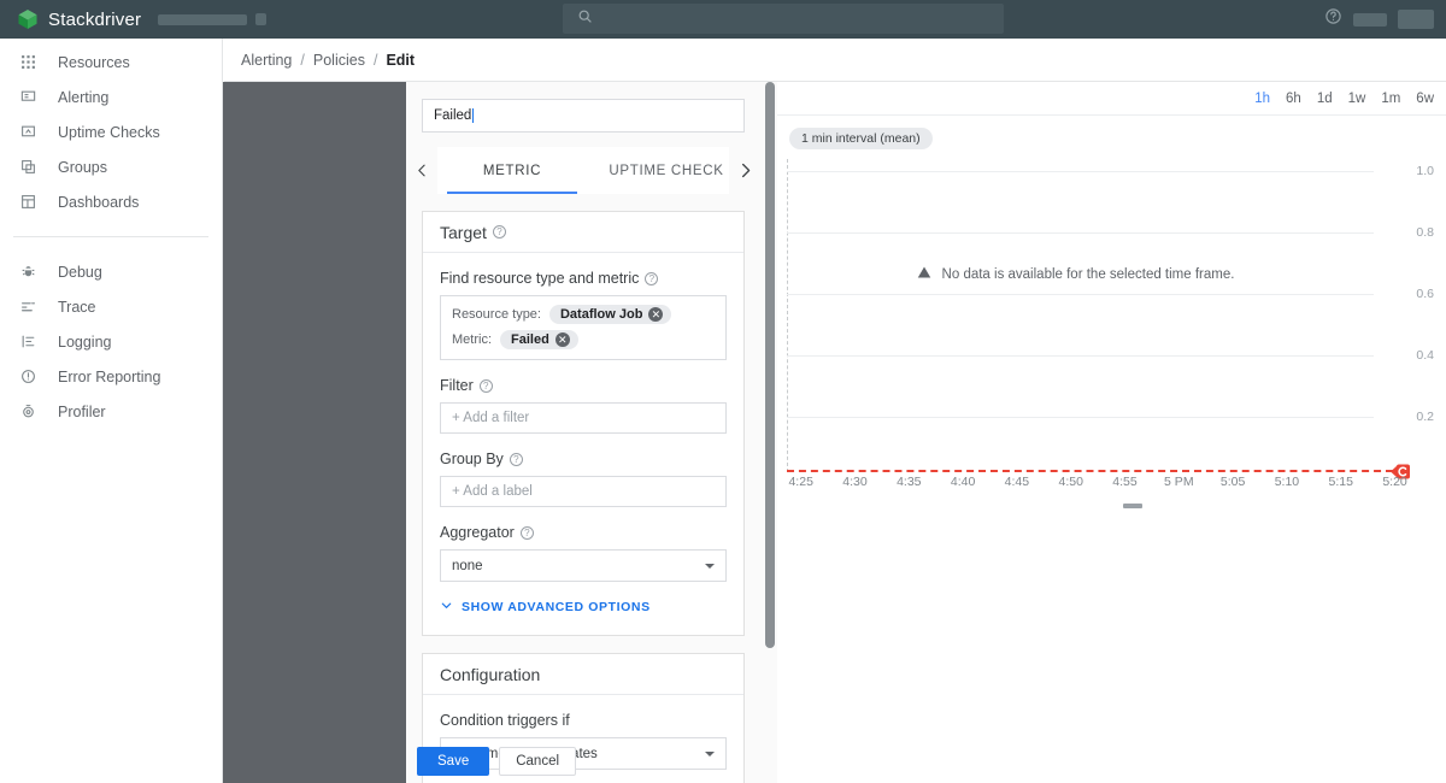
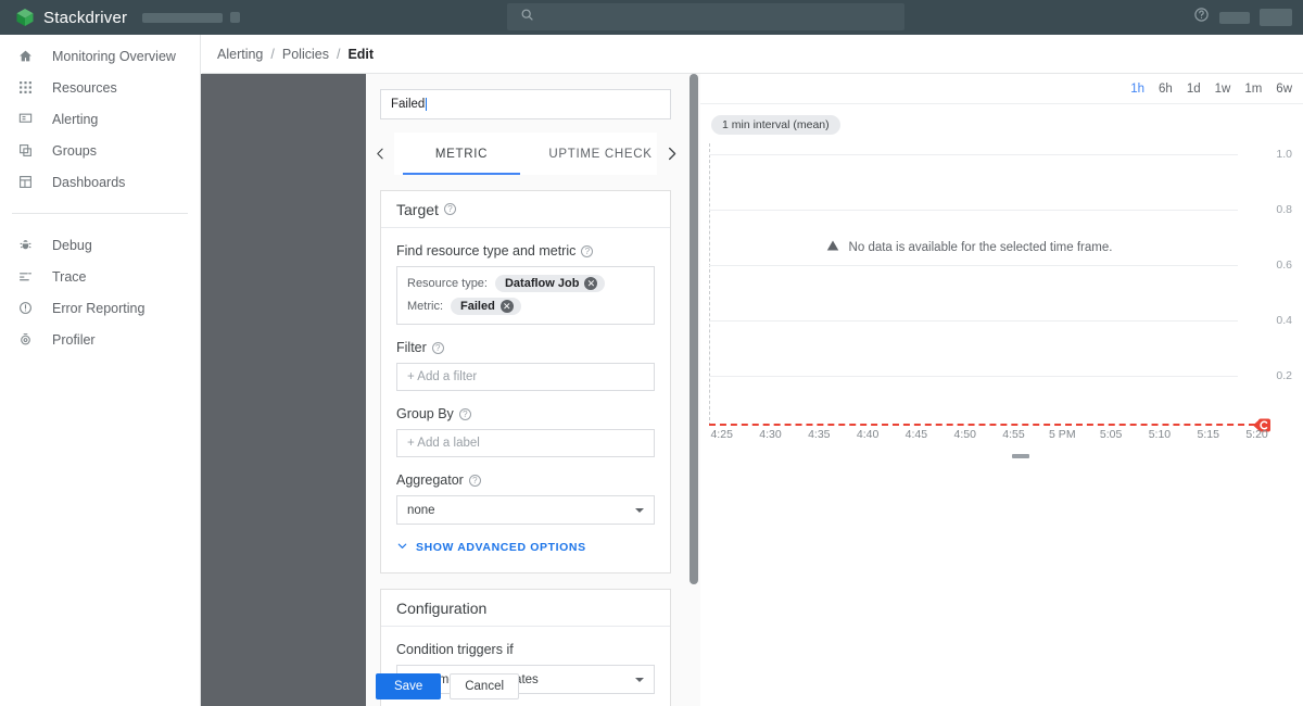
  Stackdriver
+ Monitoring Overview
  Resources
  Alerting
- Uptime Checks
  Groups
  Dashboards
  Debug
  Trace
- Logging
  Error Reporting
  Profiler
  Alerting
  /
  Policies
  /
  Edit
  Failed
  METRIC
  UPTIME CHECK
  Target
  ?
  Find resource type and metric
  ?
  Resource type:
  Dataflow Job
  ✕
  Metric:
  Failed
  ✕
  Filter
  ?
  + Add a filter
  Group By
  ?
  + Add a label
  Aggregator
  ?
  none
  SHOW ADVANCED OPTIONS
  Configuration
  Condition triggers if
  Save
  Cancel
  1h
  6h
  1d
  1w
  1m
  6w
  1 min interval (mean)
  1.0
  0.8
  0.6
  0.4
  0.2
  No data is available for the selected time frame.
  4:25
  4:30
  4:35
  4:40
  4:45
  4:50
  4:55
  5 PM
  5:05
  5:10
  5:15
  5:20
